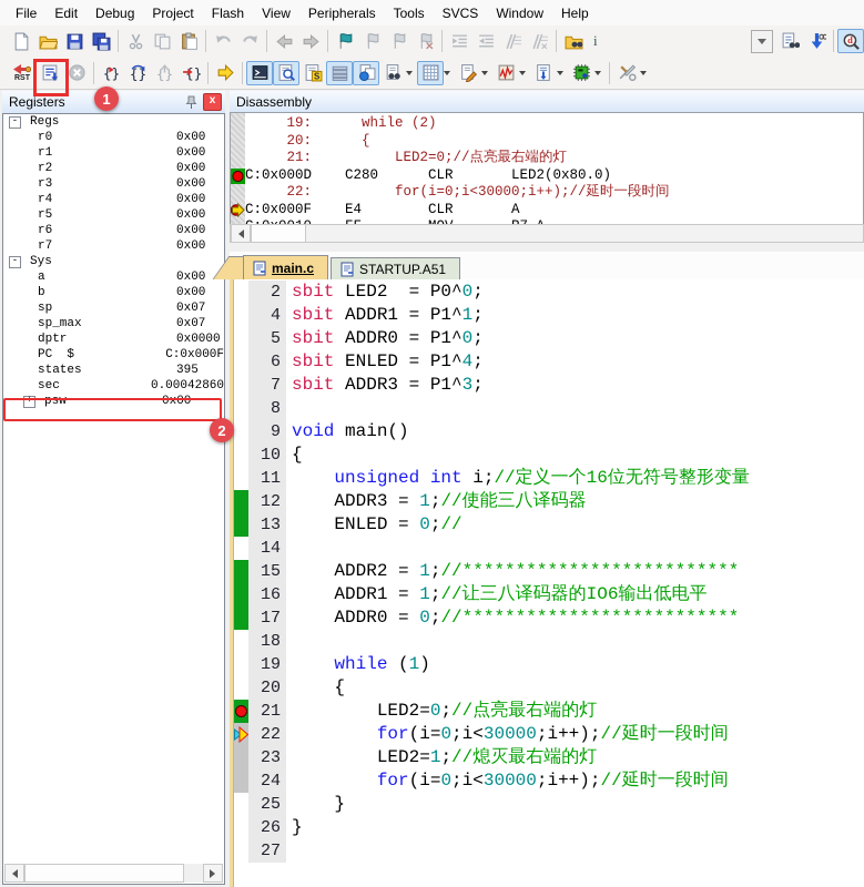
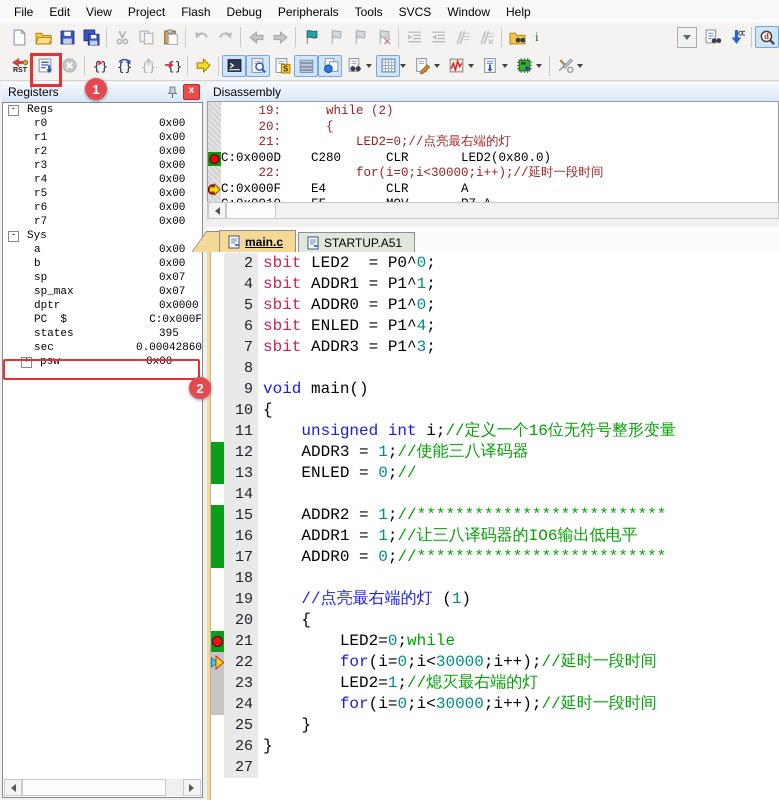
  File
  Edit
- Debug
+ View
  Project
  Flash
- View
+ Debug
  Peripherals
  Tools
  SVCS
  Window
  Help
  i
  d
  {}
  {}
  {}
  S
  Registers
  x
  -
  Regs
  r0
  0x00
  r1
  0x00
  r2
  0x00
  r3
  0x00
  r4
  0x00
  r5
  0x00
  r6
  0x00
  r7
  0x00
  -
  Sys
  a
  0x00
  b
  0x00
  sp
  0x07
  sp_max
  0x07
  dptr
  0x0000
  PC $
  C:0x000F
  states
  395
  sec
  0.00042860
  +
  psw
  0x00
  Disassembly
  19: while (2)
  20: {
  21: LED2=0;//点亮最右端的灯
  C:0x000D C280 CLR LED2(0x80.0)
  22: for(i=0;i<30000;i++);//延时一段时间
  C:0x000F E4 CLR A
  main.c
  STARTUP.A51
  2
  sbit LED2 = P0^0;
  4
  sbit ADDR1 = P1^1;
  5
  sbit ADDR0 = P1^0;
  6
  sbit ENLED = P1^4;
  7
  sbit ADDR3 = P1^3;
  8
  9
  void main()
  10
  {
  11
  unsigned int i;//定义一个16位无符号整形变量
  12
  ADDR3 = 1;//使能三八译码器
  13
  ENLED = 0;//
  14
  15
  ADDR2 = 1;//**************************
  16
  ADDR1 = 1;//让三八译码器的IO6输出低电平
  17
  ADDR0 = 0;//**************************
  18
  19
- while (1)
+ //点亮最右端的灯 (1)
  20
  {
  21
- LED2=0;//点亮最右端的灯
+ LED2=0;while
  22
  for(i=0;i<30000;i++);//延时一段时间
  23
  LED2=1;//熄灭最右端的灯
  24
  for(i=0;i<30000;i++);//延时一段时间
  25
  }
  26
  }
  27
  1
  2
